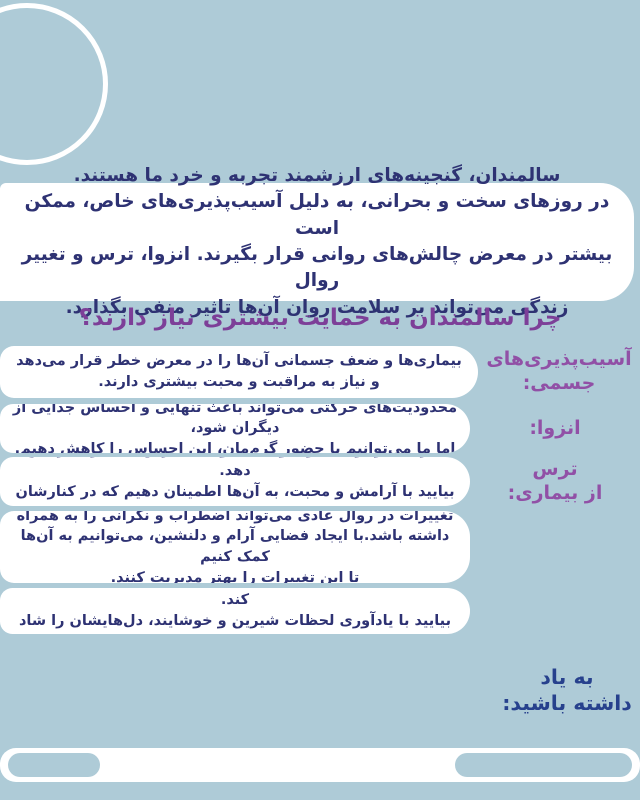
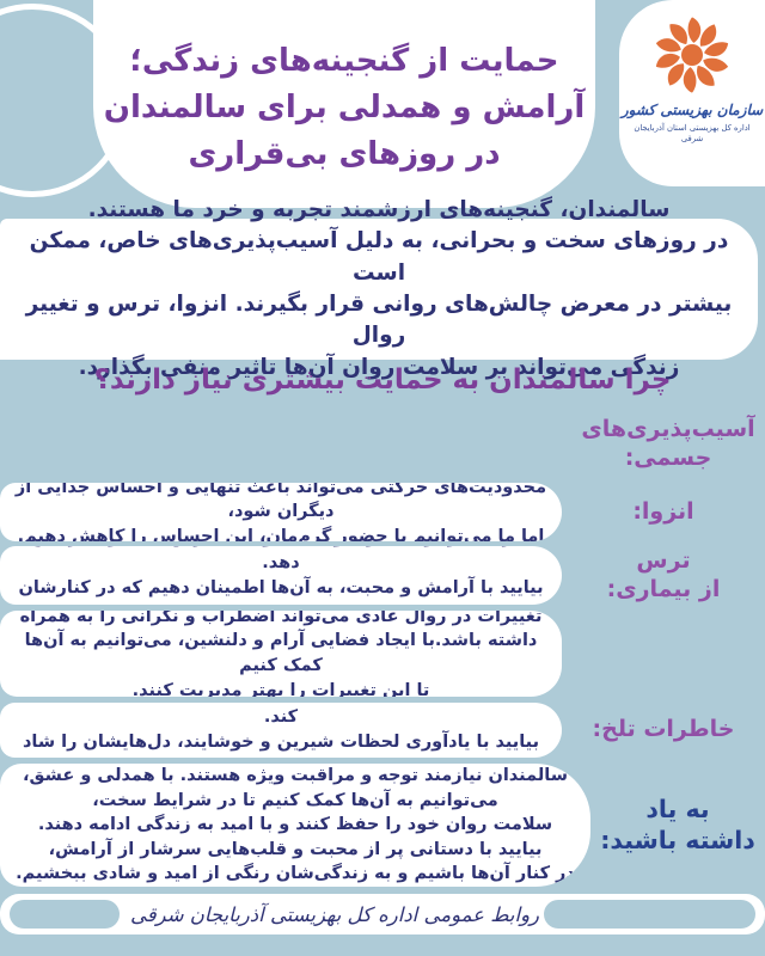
+ حمایت از گنجینه‌های زندگی؛
+ آرامش و همدلی برای سالمندان
+ در روزهای بی‌قراری
+ سازمان بهزیستی کشور
+ اداره کل بهزیستی استان آذربایجان شرقی
  سالمندان، گنجینه‌های ارزشمند تجربه و خرد ما هستند.
  در روزهای سخت و بحرانی، به دلیل آسیب‌پذیری‌های خاص، ممکن است
  بیشتر در معرض چالش‌های روانی قرار بگیرند. انزوا، ترس و تغییر روال
  زندگی می‌تواند بر سلامت روان آنها تاثیر منفی بگذارد.
  چرا سالمندان به حمایت بیشتری نیاز دارند؟
- بیماری‌ها و ضعف جسمانی آن‌ها را در معرض خطر قرار می‌دهد
- و نیاز به مراقبت و محبت بیشتری دارند.
  آسیب‌پذیری‌های
  جسمی:
  محدودیت‌های حرکتی می‌تواند باعث تنهایی و احساس جدایی از دیگران شود،
  اما ما می‌توانیم با حضور گرم‌مان، این احساس را کاهش دهیم.
  انزوا:
  بیایید با آرامش و محبت، به آن‌ها اطمینان دهیم که در کنارشان
  ترس
  از بیماری:
  تغییرات در روال عادی می‌تواند اضطراب و نگرانی را به همراه
  داشته باشد.با ایجاد فضایی آرام و دلنشین، می‌توانیم به آن‌ها کمک کنیم
  تا این تغییرات را بهتر مدیریت کنند.
  بیایید با یادآوری لحظات شیرین و خوشایند، دل‌هایشان را شاد
+ خاطرات تلخ:
+ سالمندان نیازمند توجه و مراقبت ویژه هستند. با همدلی و عشق،
+ می‌توانیم به آن‌ها کمک کنیم تا در شرایط سخت،
+ سلامت روان خود را حفظ کنند و با امید به زندگی ادامه دهند.
+ بیایید با دستانی پر از محبت و قلب‌هایی سرشار از آرامش،
+ در کنار آن‌ها باشیم و به زندگی‌شان رنگی از امید و شادی ببخشیم.
  به یاد
  داشته باشید:
+ روابط عمومی اداره کل بهزیستی آذربایجان شرقی
